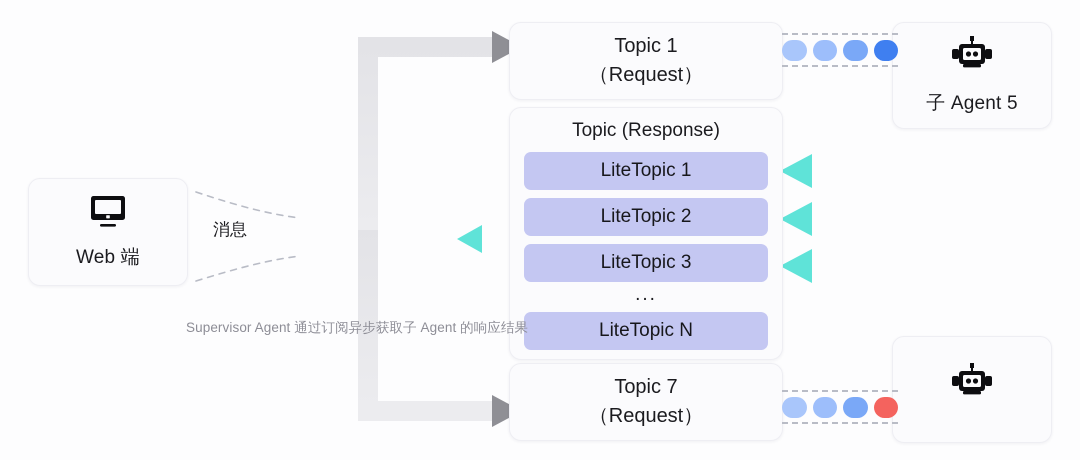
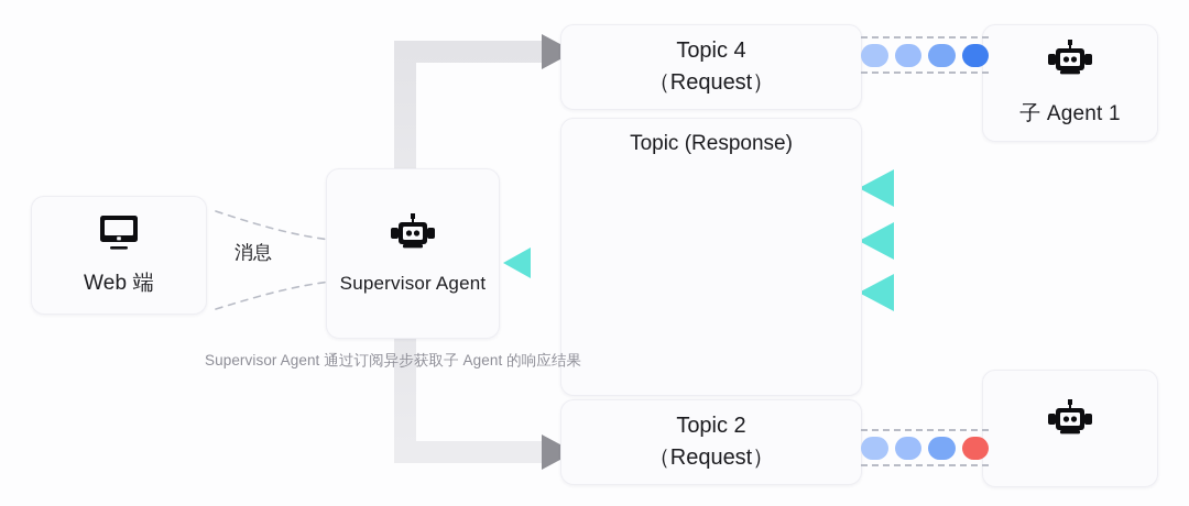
  Web 端
+ Supervisor Agent
- Topic 1
+ Topic 4
  （Request）
  Topic (Response)
- LiteTopic 1
- LiteTopic 2
- LiteTopic 3
- ...
- LiteTopic N
- Topic 7
+ Topic 2
  （Request）
- 子 Agent 5
+ 子 Agent 1
  消息
  Supervisor Agent 通过订阅异步获取子 Agent 的响应结果
